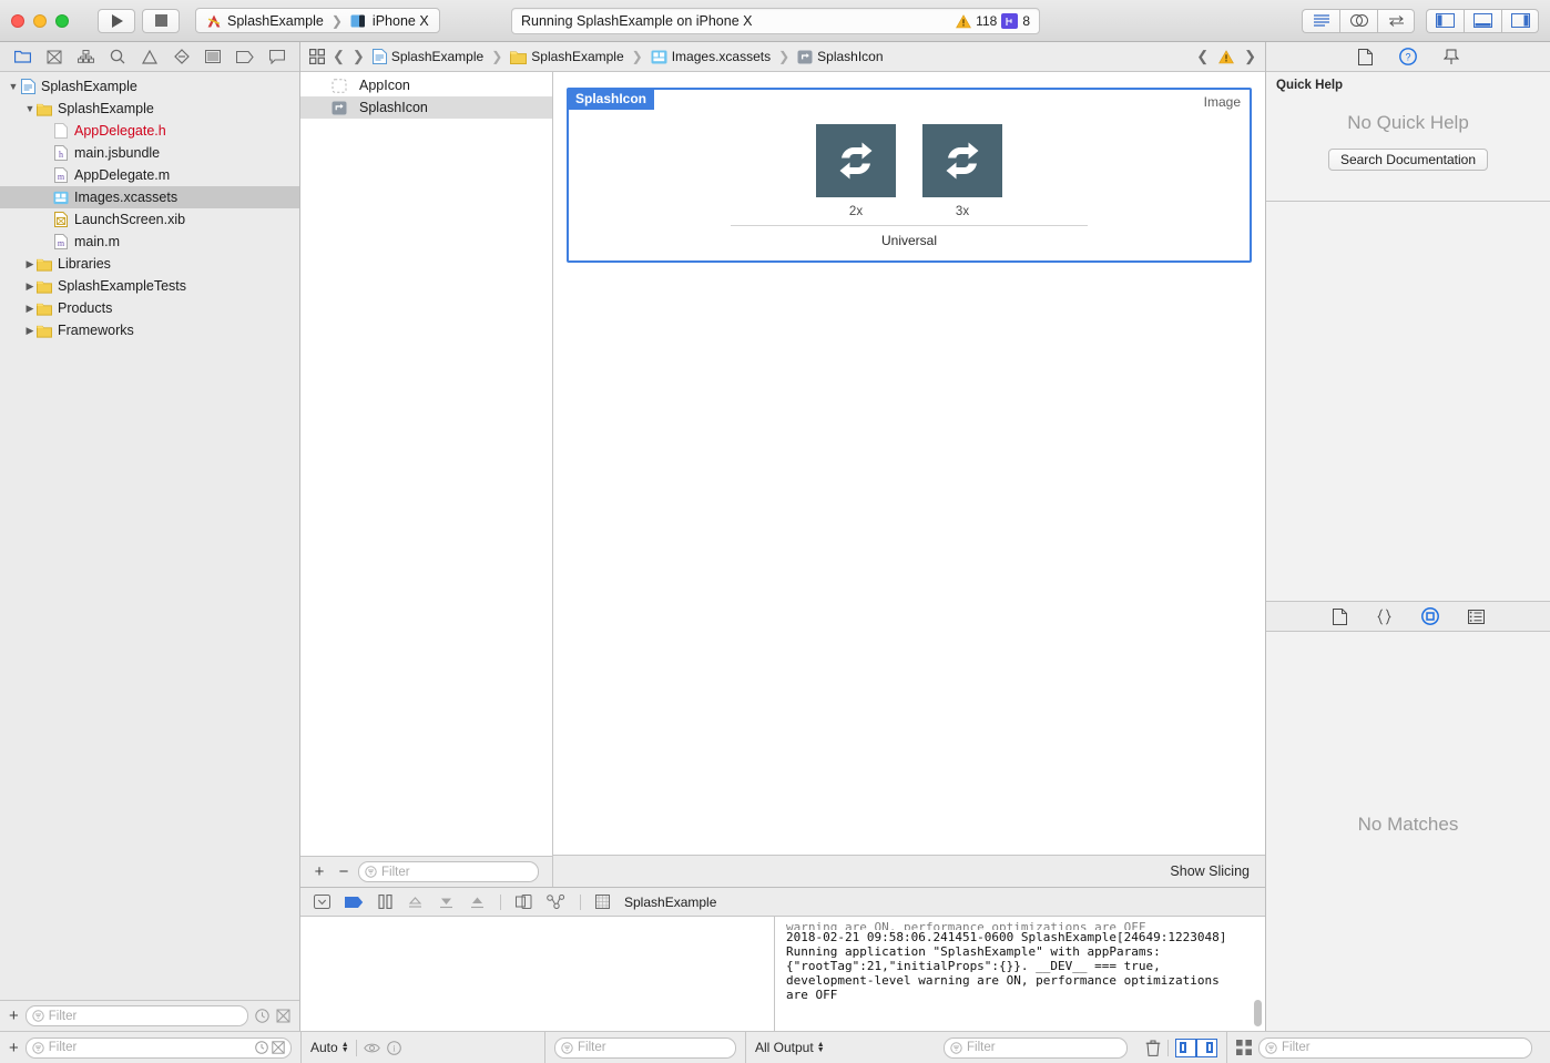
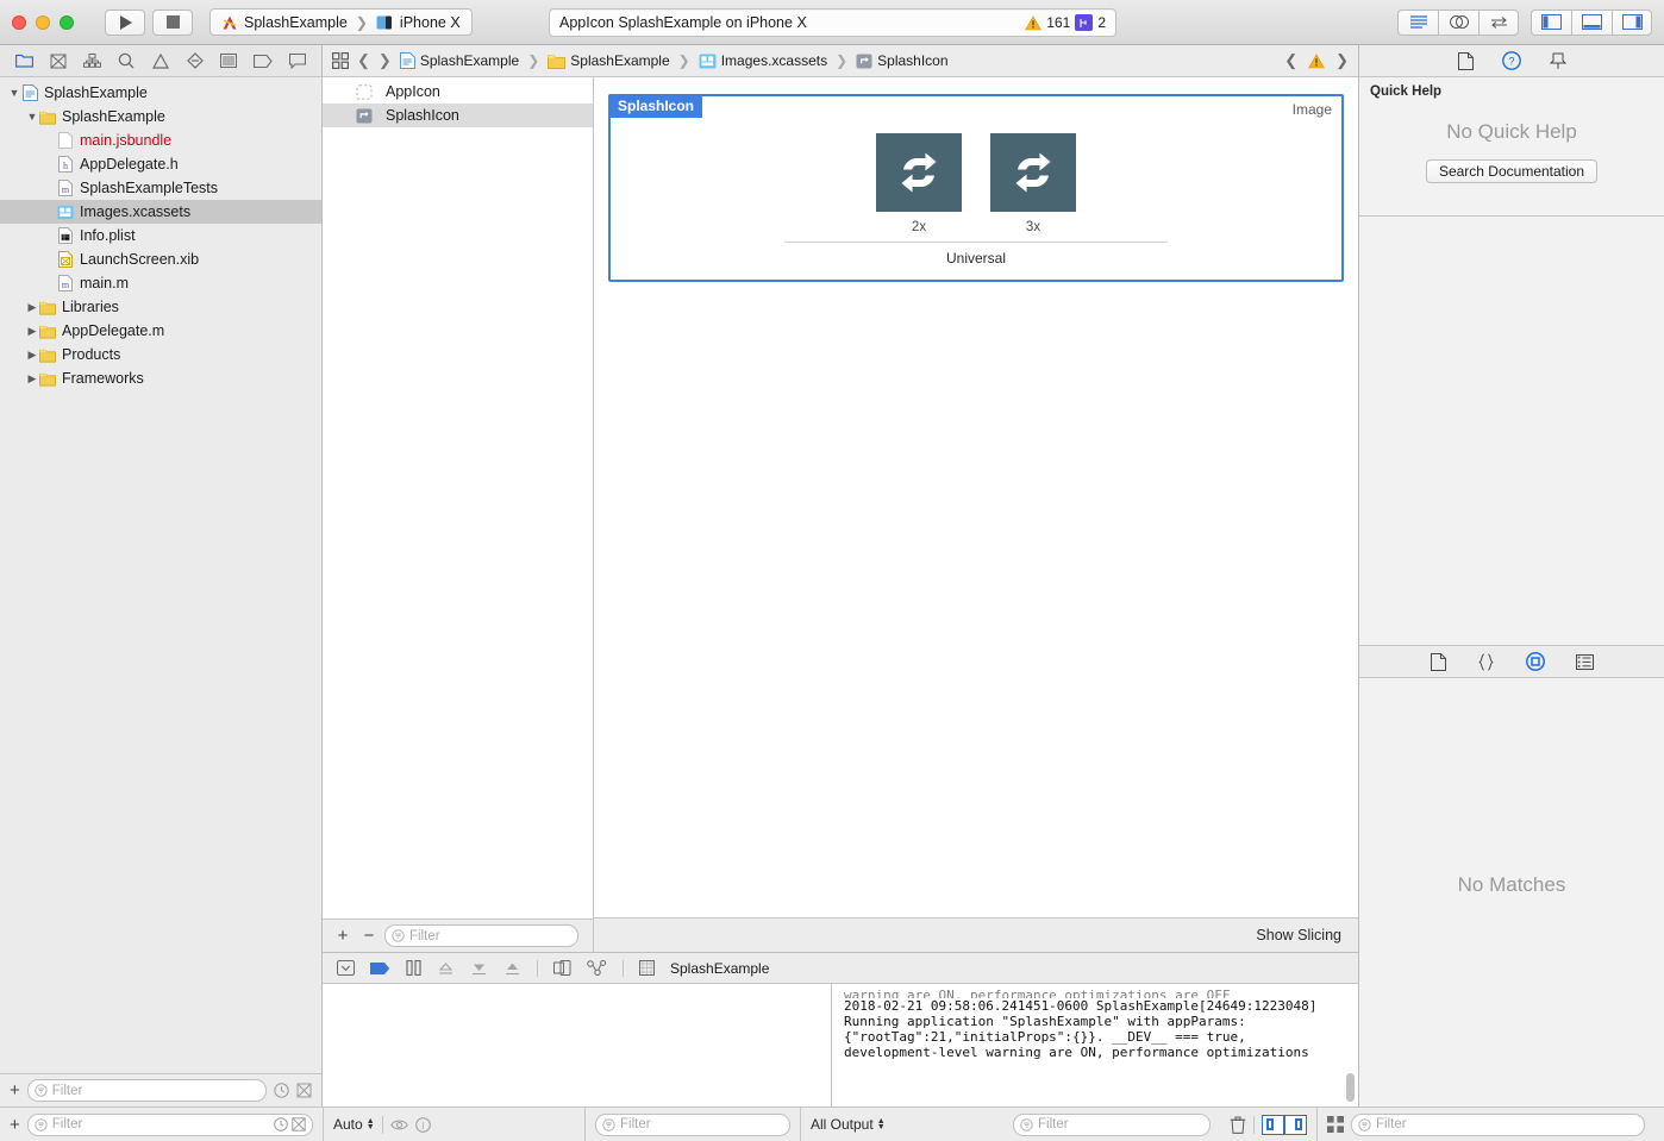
  SplashExample
  ❯
  iPhone X
- Running SplashExample on iPhone X
+ AppIcon SplashExample on iPhone X
- 118
+ 161
- 8
+ 2
  ▼
  SplashExample
  ▼
  SplashExample
- AppDelegate.h
+ main.jsbundle
  h
- main.jsbundle
+ AppDelegate.h
  m
- AppDelegate.m
+ SplashExampleTests
  Images.xcassets
+ Info.plist
  LaunchScreen.xib
  m
  main.m
  ▶
  Libraries
  ▶
- SplashExampleTests
+ AppDelegate.m
  ▶
  Products
  ▶
  Frameworks
  +
  Filter
  ❮
  ❯
  SplashExample
  ❯
  SplashExample
  ❯
  Images.xcassets
  ❯
  SplashIcon
  ❮
  ❯
  AppIcon
  SplashIcon
  +
  −
  Filter
  SplashIcon
  Image
  2x
  3x
  Universal
  Show Slicing
  SplashExample
  warning are ON, performance optimizations are OFF
  2018-02-21 09:58:06.241451-0600 SplashExample[24649:1223048]
  Running application "SplashExample" with appParams:
  {"rootTag":21,"initialProps":{}}. __DEV__ === true,
  development-level warning are ON, performance optimizations
- are OFF
  ?
  Quick Help
  No Quick Help
  Search Documentation
  No Matches
  +
  Filter
  Auto
  i
  Filter
  All Output
  Filter
  Filter
